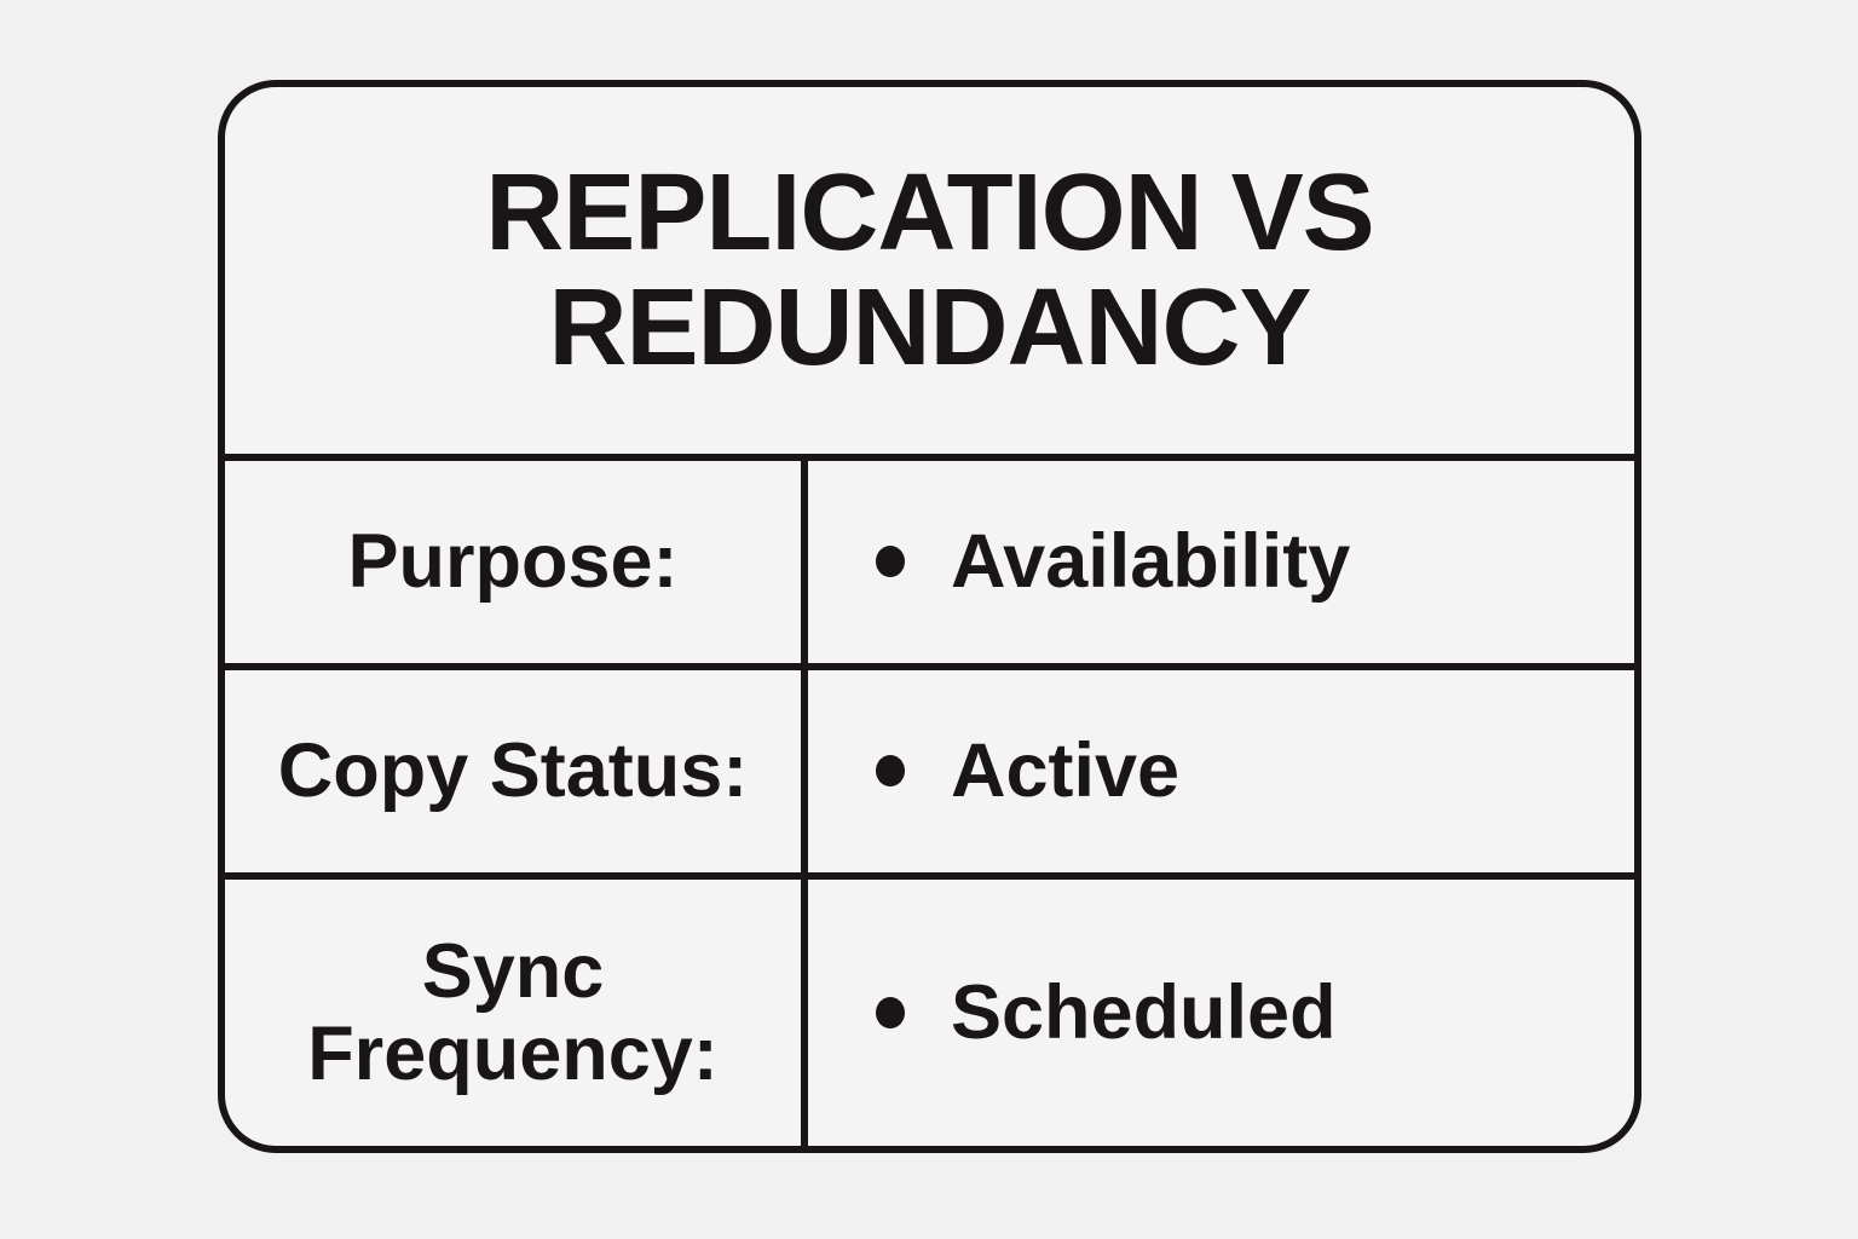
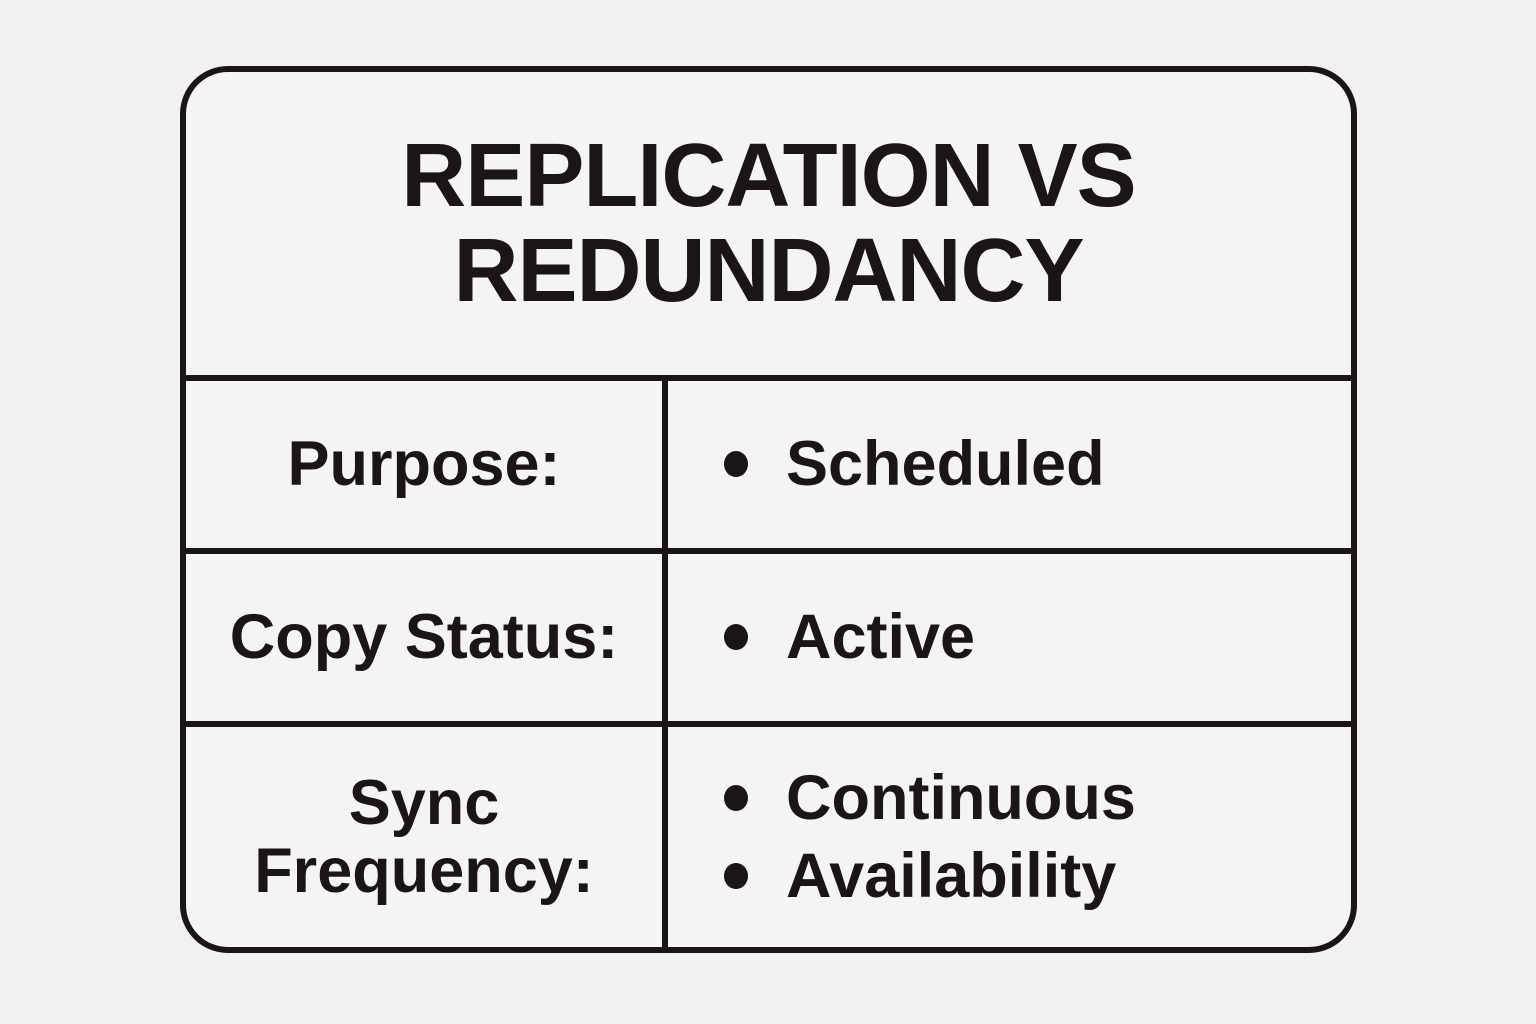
  REPLICATION VS
  REDUNDANCY
  Purpose:
- Availability
+ Scheduled
  Copy Status:
  Active
  Sync Frequency:
+ Continuous
- Scheduled
+ Availability
